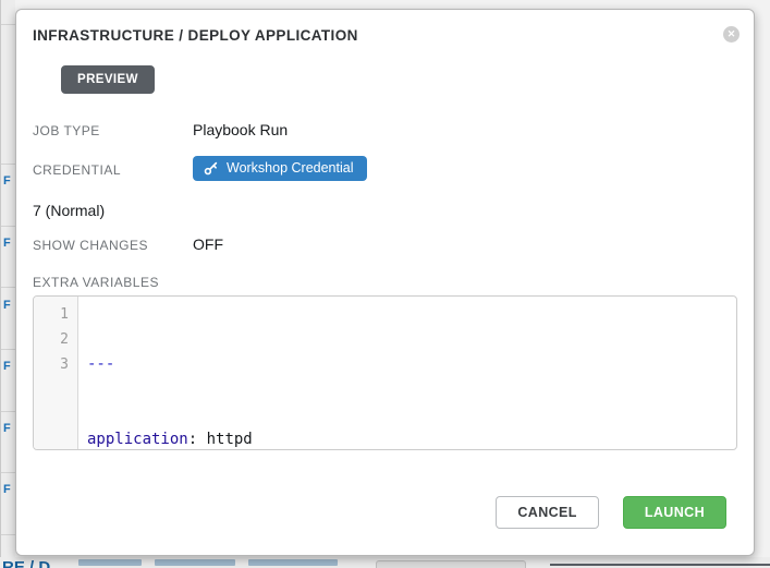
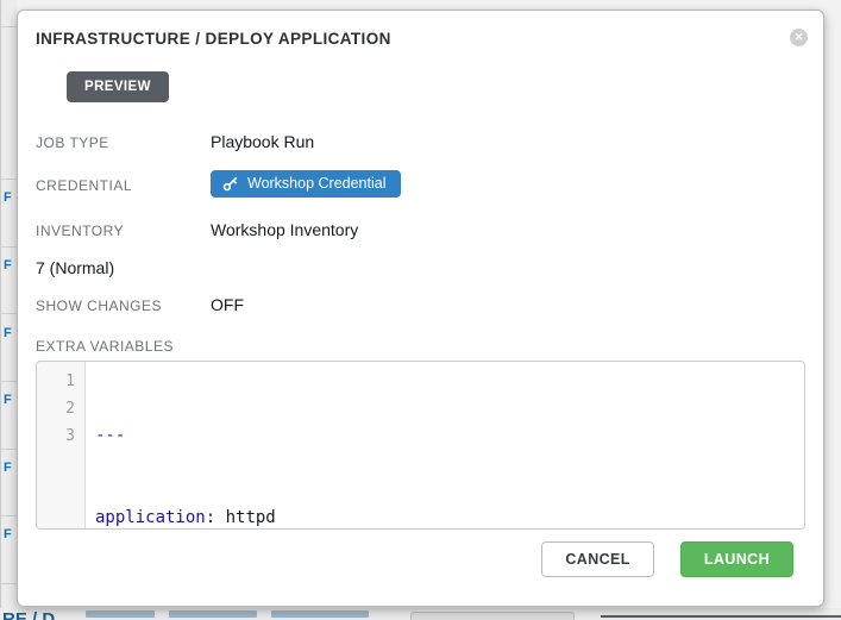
  F
  F
  F
  F
  F
  F
  INFRASTRUCTURE / DEPLOY APPLICATION
  ✕
  PREVIEW
  JOB TYPE
  Playbook Run
  CREDENTIAL
  Workshop Credential
+ INVENTORY
+ Workshop Inventory
  7 (Normal)
  SHOW CHANGES
  OFF
  EXTRA VARIABLES
  1
  2
  3
  ---
  application: httpd
  CANCEL
  LAUNCH
